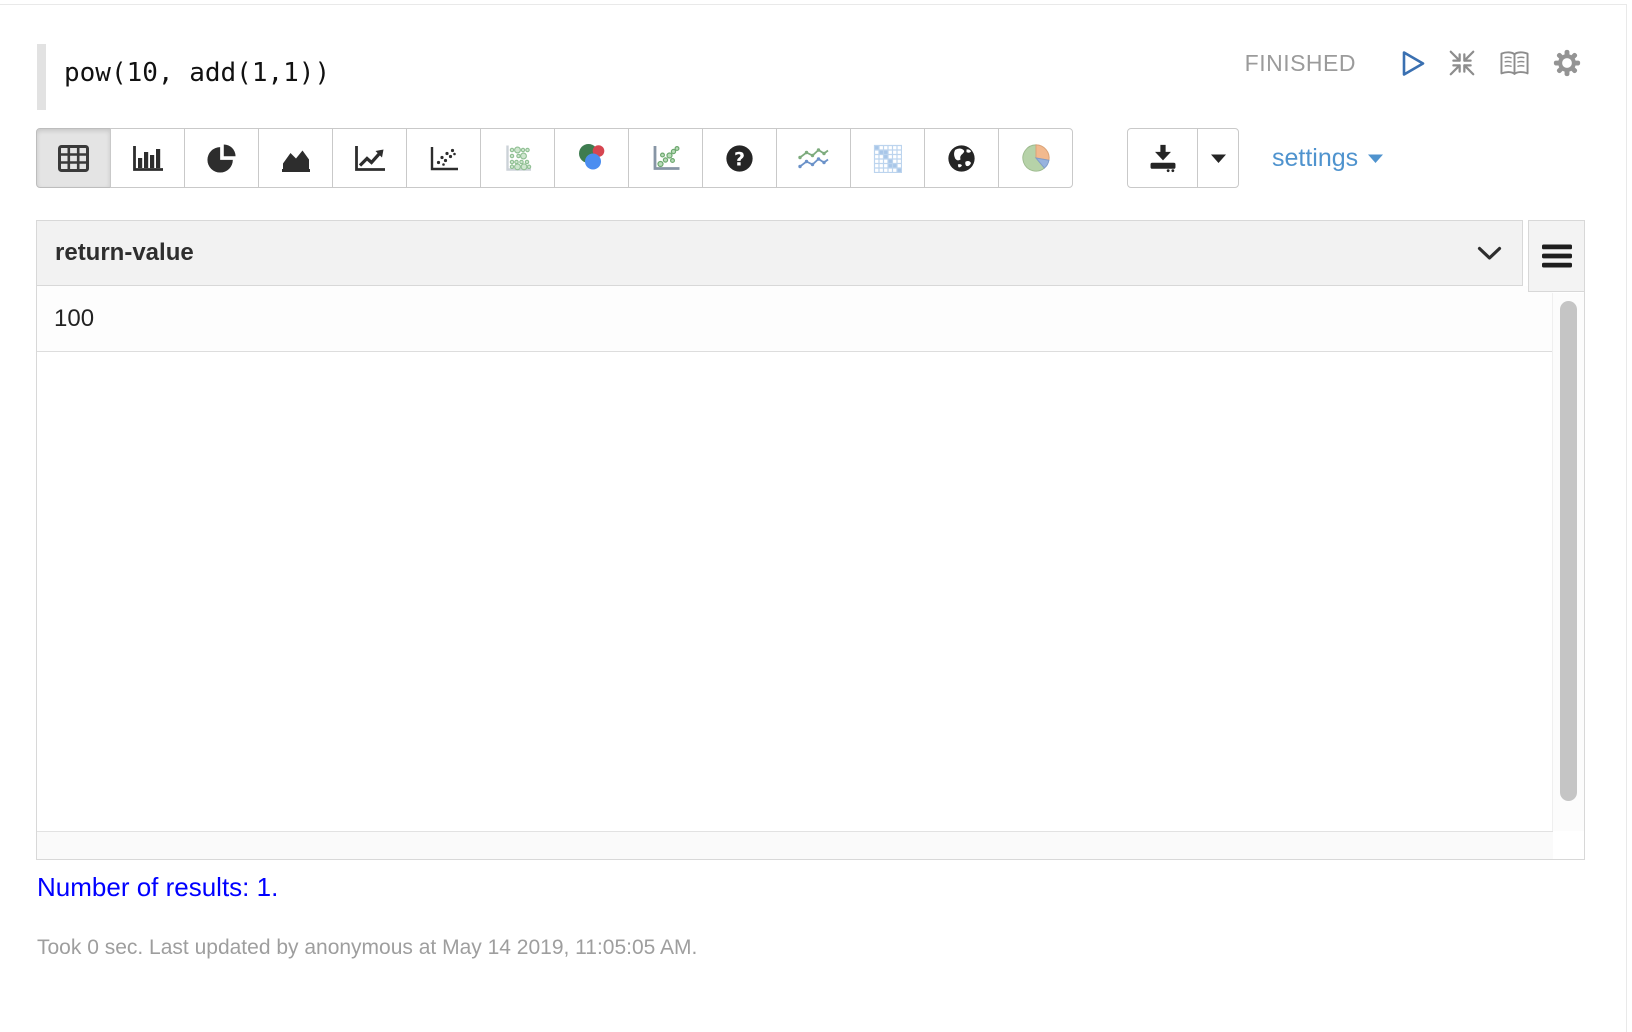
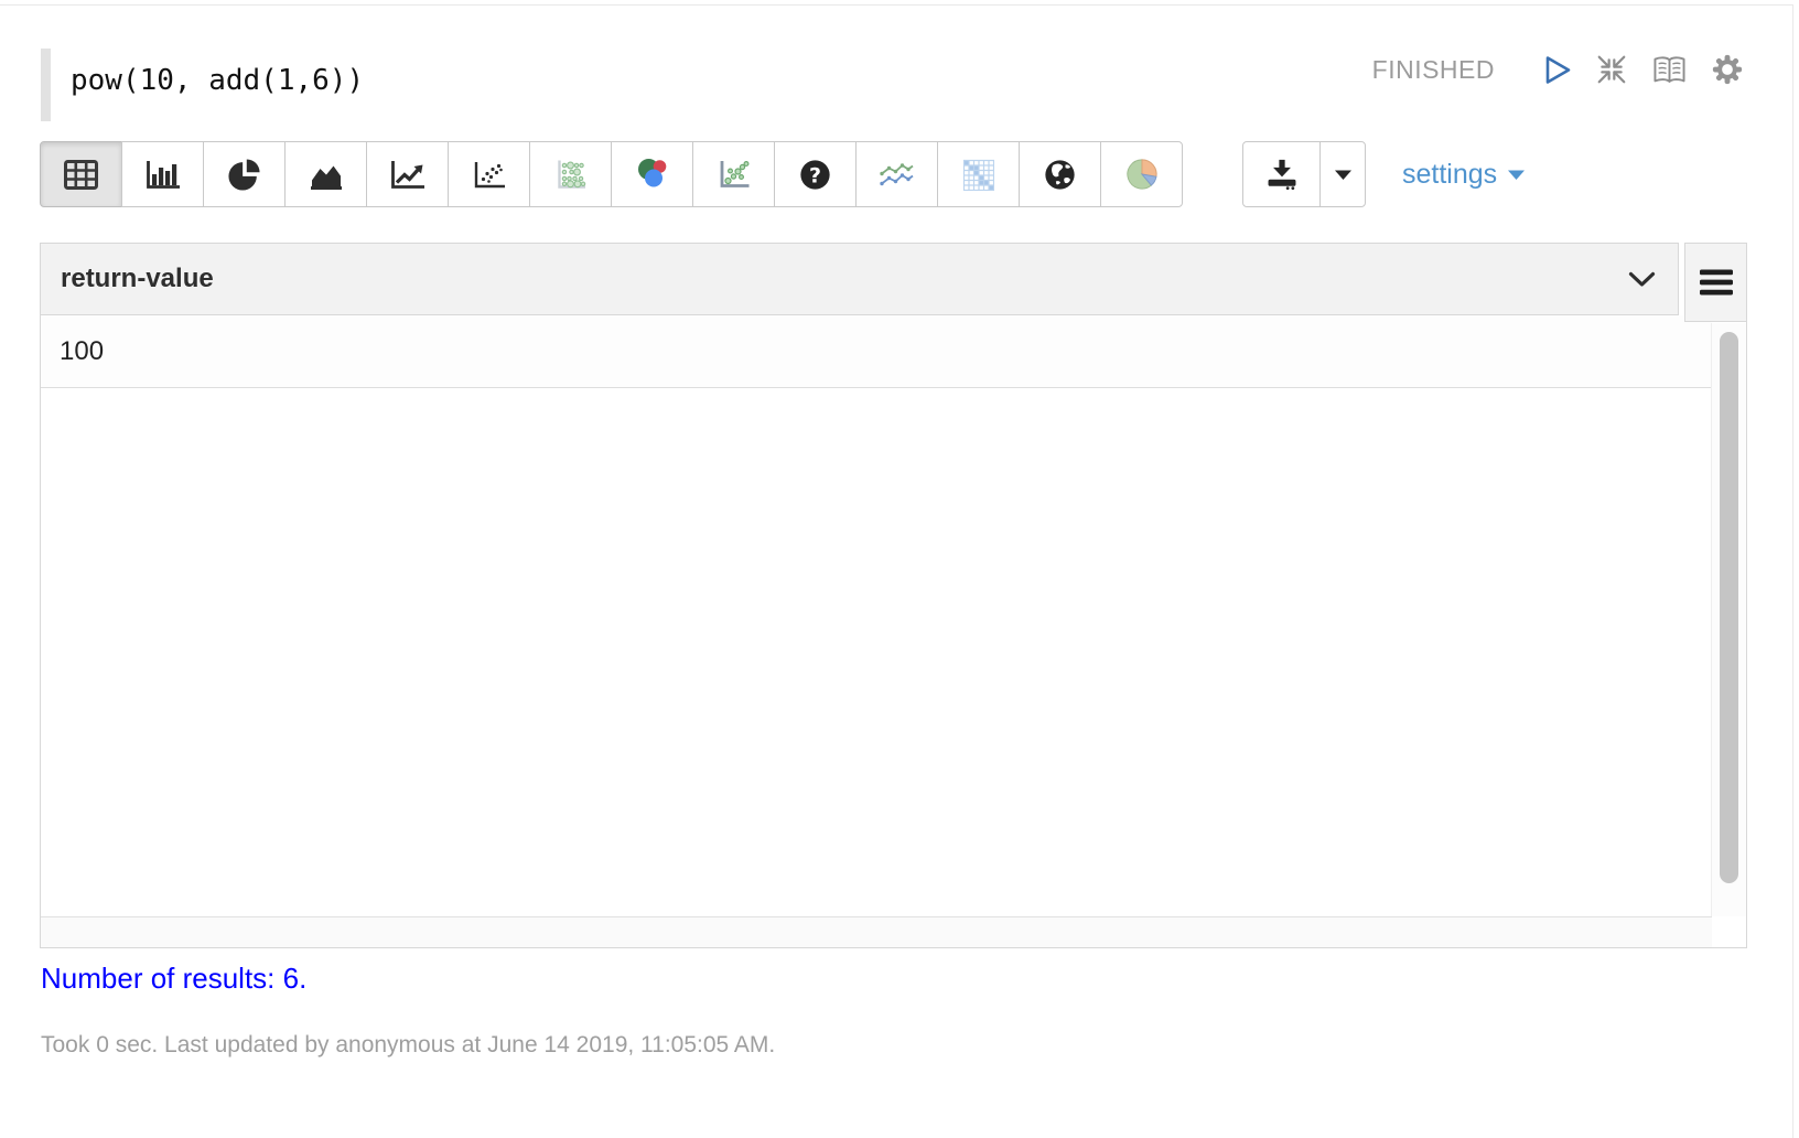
- pow(10, add(1,1))
+ pow(10, add(1,6))
  FINISHED
  ?
  settings
  return-value
  100
- Number of results: 1.
+ Number of results: 6.
- Took 0 sec. Last updated by anonymous at May 14 2019, 11:05:05 AM.
+ Took 0 sec. Last updated by anonymous at June 14 2019, 11:05:05 AM.
